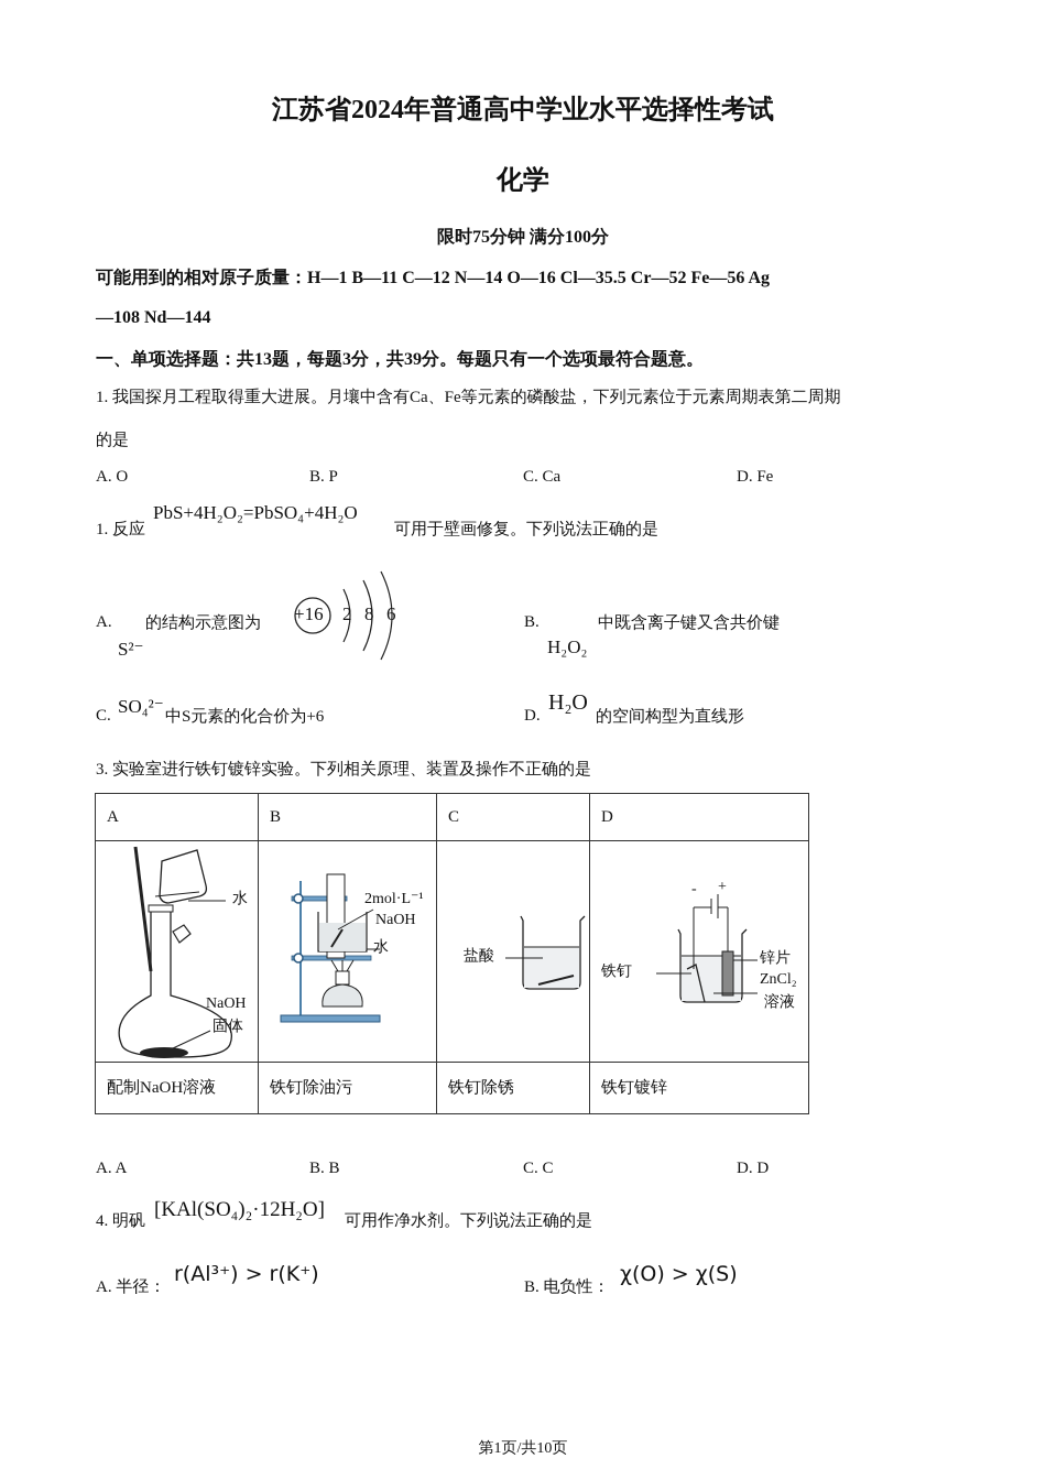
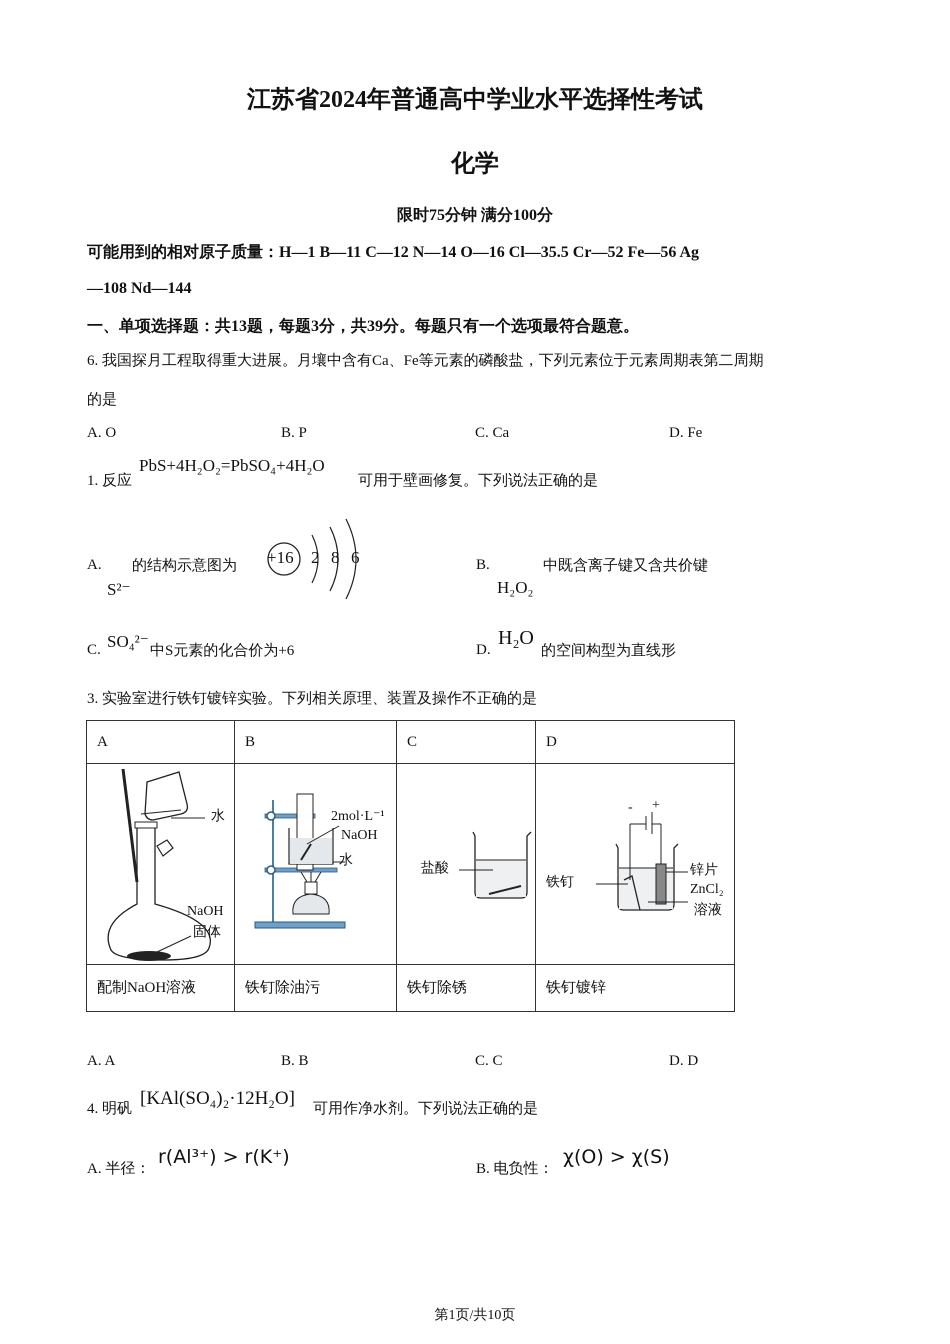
  江苏省2024年普通高中学业水平选择性考试
  化学
  限时75分钟 满分100分
  可能用到的相对原子质量：H—1 B—11 C—12 N—14 O—16 Cl—35.5 Cr—52 Fe—56 Ag
  —108 Nd—144
  一、单项选择题：共13题，每题3分，共39分。每题只有一个选项最符合题意。
- 1. 我国探月工程取得重大进展。月壤中含有Ca、Fe等元素的磷酸盐，下列元素位于元素周期表第二周期
+ 6. 我国探月工程取得重大进展。月壤中含有Ca、Fe等元素的磷酸盐，下列元素位于元素周期表第二周期
  的是
  A. O
  B. P
  C. Ca
  D. Fe
  1. 反应
  PbS+4H₂O₂=PbSO₄+4H₂O
  可用于壁画修复。下列说法正确的是
  A.
  S²⁻
  的结构示意图为
  +16
  2
  8
  6
  B.
  H₂O₂
  中既含离子键又含共价键
  C.
  SO₄²⁻
  中S元素的化合价为+6
  D.
  H₂O
  的空间构型为直线形
  3. 实验室进行铁钉镀锌实验。下列相关原理、装置及操作不正确的是
  A	B	C	D
  水 NaOH 固体	2mol·L⁻¹ NaOH 水	盐酸	- + 锌片 铁钉 ZnCl₂ 溶液
  配制NaOH溶液	铁钉除油污	铁钉除锈	铁钉镀锌
  A. A
  B. B
  C. C
  D. D
  4. 明矾
  [KAl(SO₄)₂·12H₂O]
  可用作净水剂。下列说法正确的是
  A. 半径：
  r(Al³⁺) > r(K⁺)
  B. 电负性：
  χ(O) > χ(S)
  第1页/共10页
